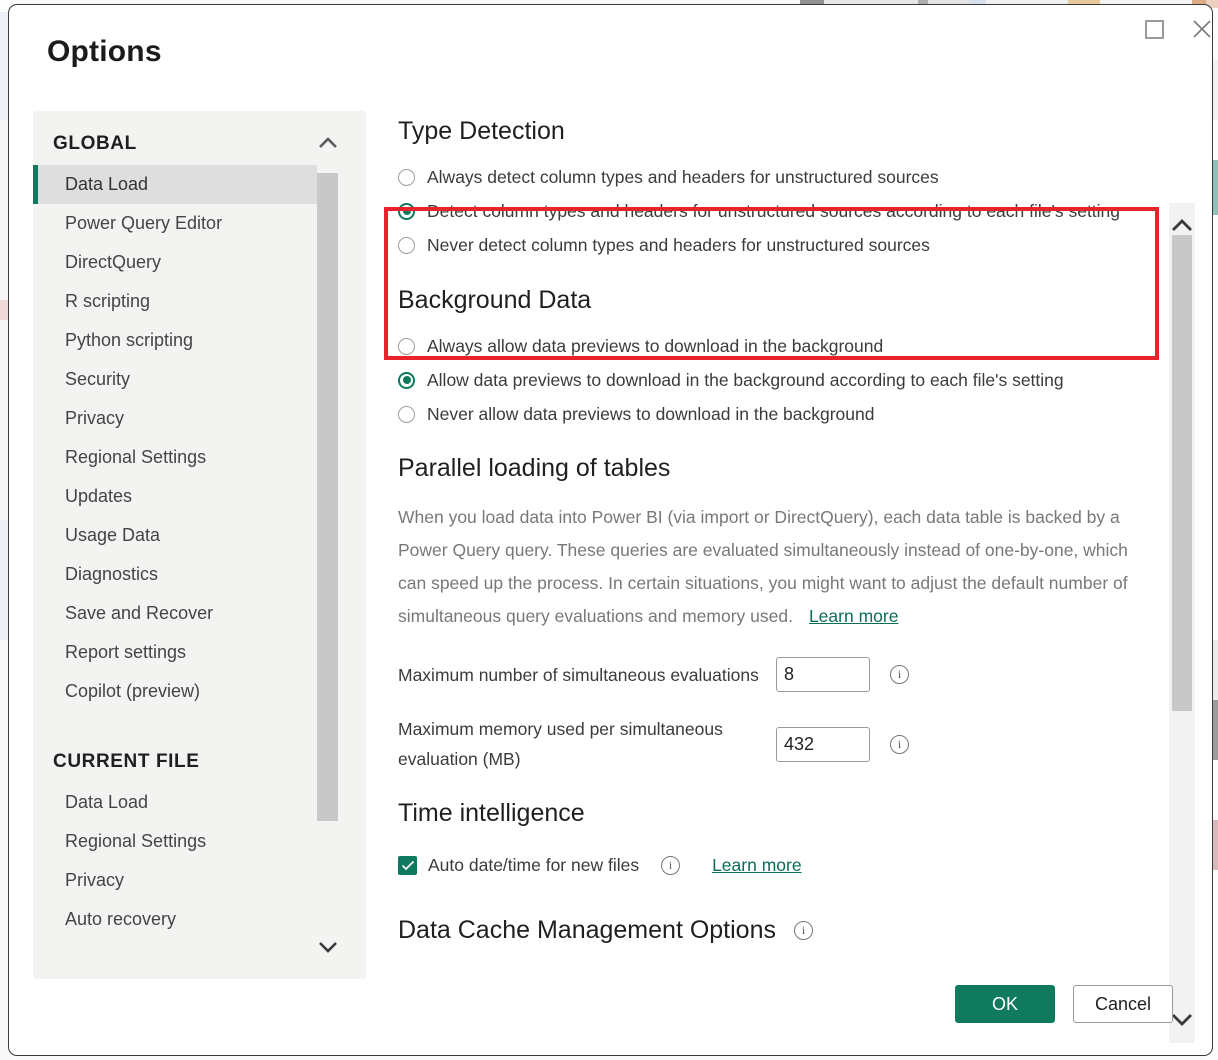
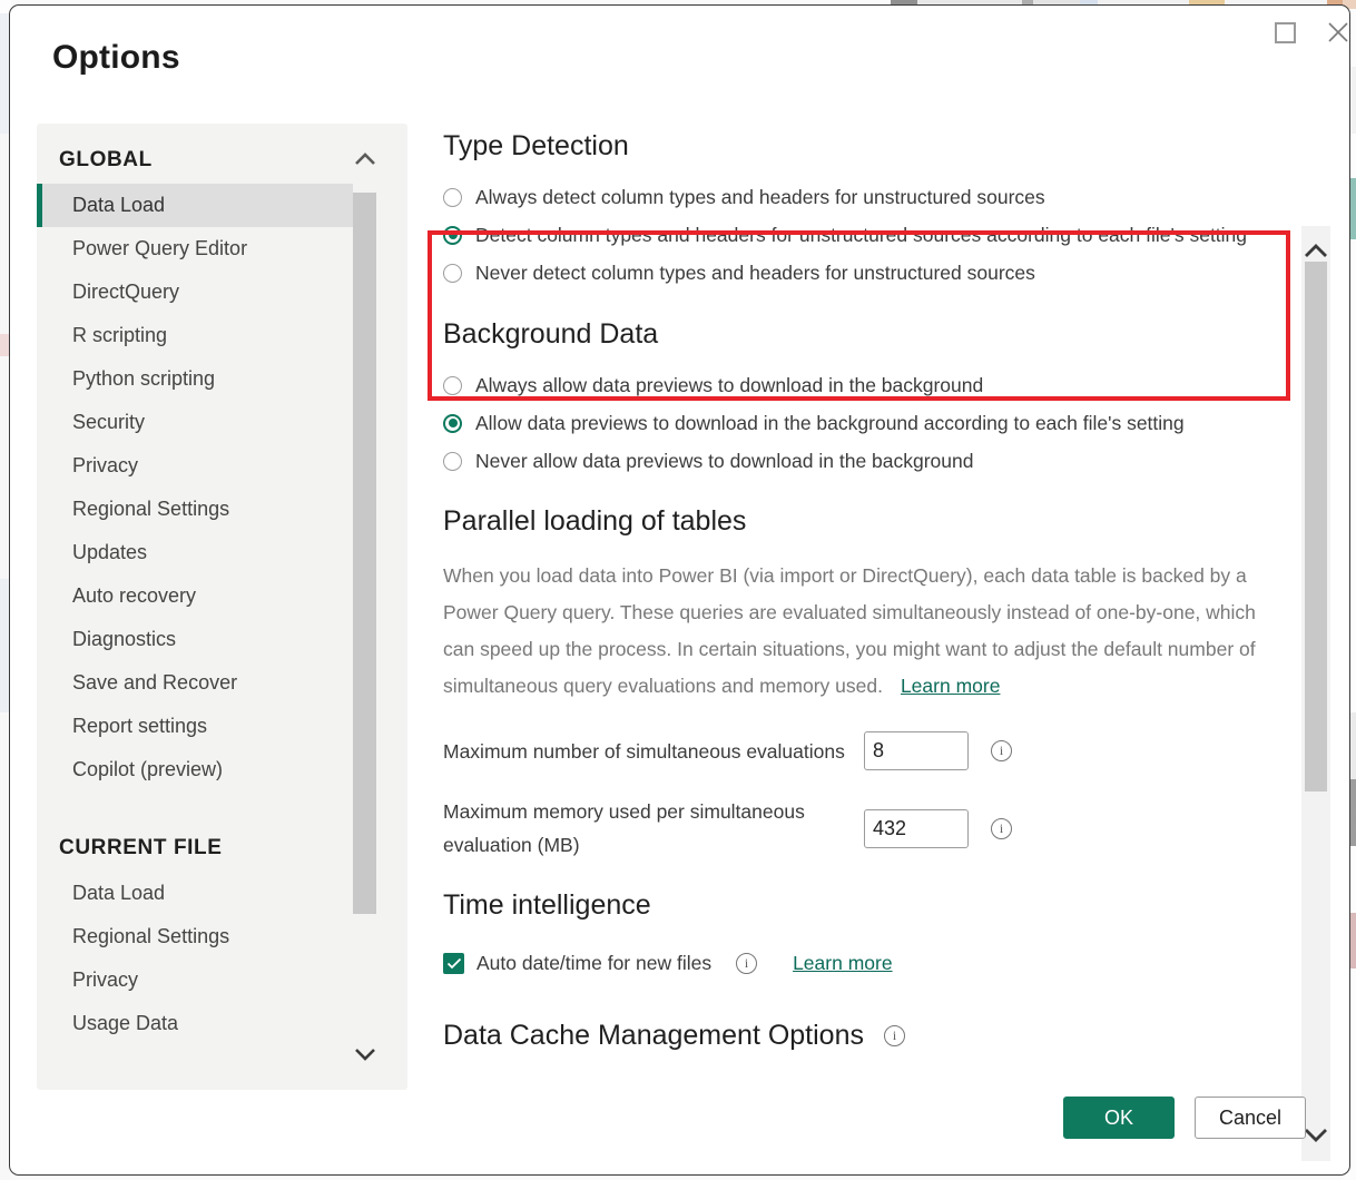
  Options
  GLOBAL
  Data Load
  Power Query Editor
  DirectQuery
  R scripting
  Python scripting
  Security
  Privacy
  Regional Settings
  Updates
- Usage Data
+ Auto recovery
  Diagnostics
  Save and Recover
  Report settings
  Copilot (preview)
  CURRENT FILE
  Data Load
  Regional Settings
  Privacy
- Auto recovery
+ Usage Data
  Type Detection
  Always detect column types and headers for unstructured sources
  Detect column types and headers for unstructured sources according to each file's setting
  Never detect column types and headers for unstructured sources
  Background Data
  Always allow data previews to download in the background
  Allow data previews to download in the background according to each file's setting
  Never allow data previews to download in the background
  Parallel loading of tables
  When you load data into Power BI (via import or DirectQuery), each data table is backed by a Power Query query. These queries are evaluated simultaneously instead of one-by-one, which can speed up the process. In certain situations, you might want to adjust the default number of simultaneous query evaluations and memory used. Learn more
  Maximum number of simultaneous evaluations
  8
  i
  Maximum memory used per simultaneous evaluation (MB)
  432
  i
  Time intelligence
  Auto date/time for new files
  i
  Learn more
  Data Cache Management Options
  i
  OK
  Cancel
